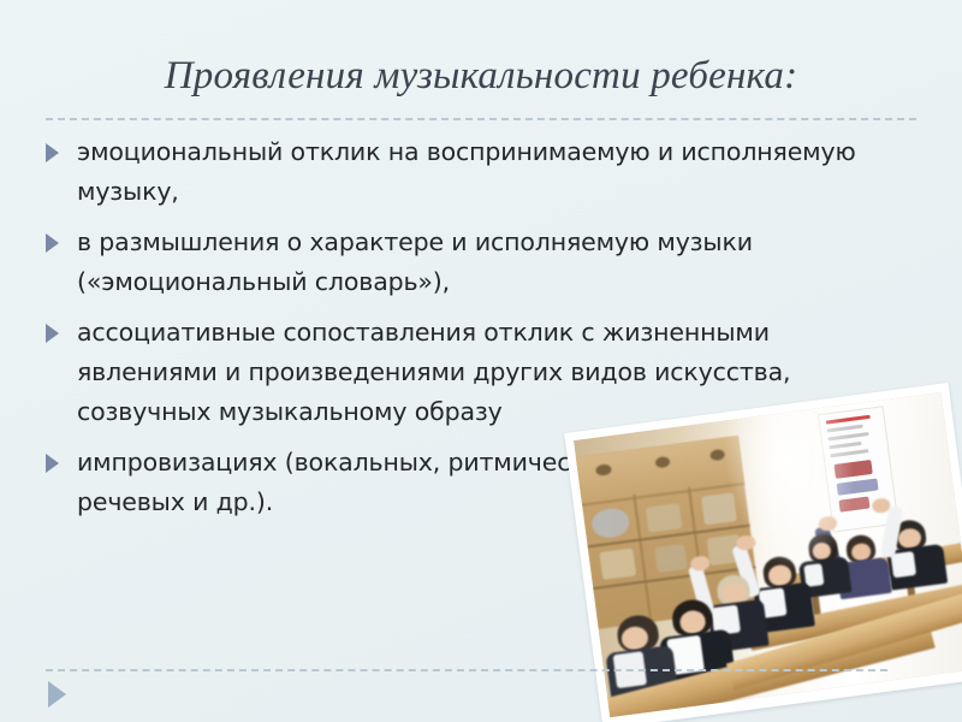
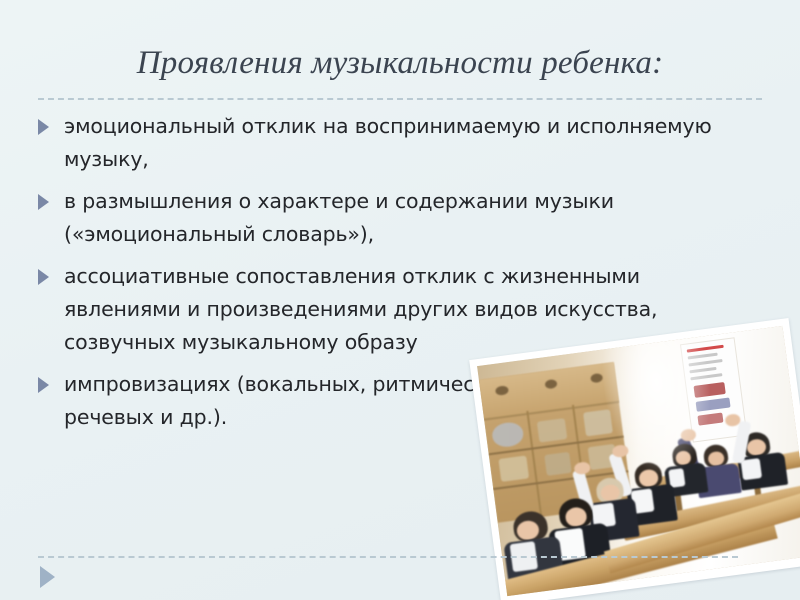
  Проявления музыкальности ребенка:
  эмоциональный отклик на воспринимаемую и исполняемую музыку,
- в размышления о характере и исполняемую музыки («эмоциональный словарь»),
+ в размышления о характере и содержании музыки («эмоциональный словарь»),
  ассоциативные сопоставления отклик с жизненными явлениями и произведениями других видов искусства, созвучных музыкальному образу
  импровизациях (вокальных, ритмичес речевых и др.).
